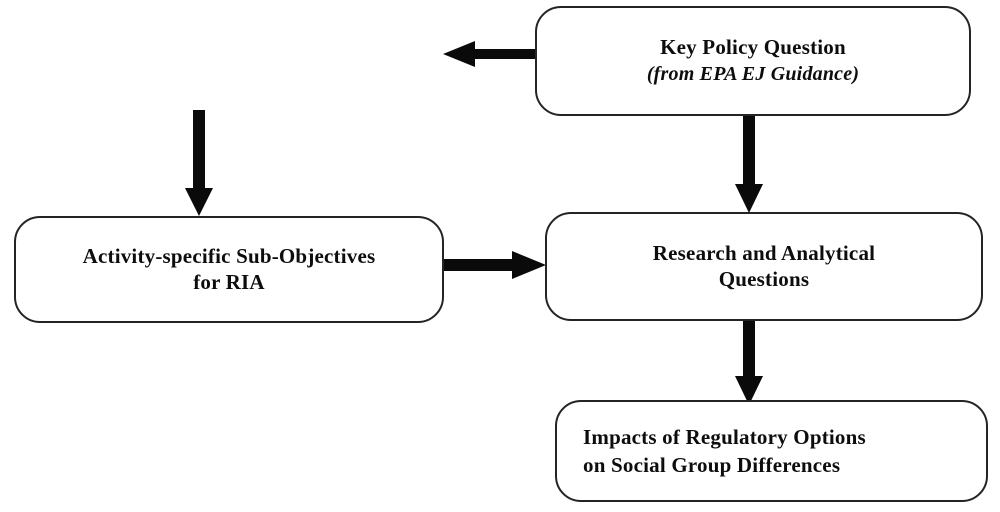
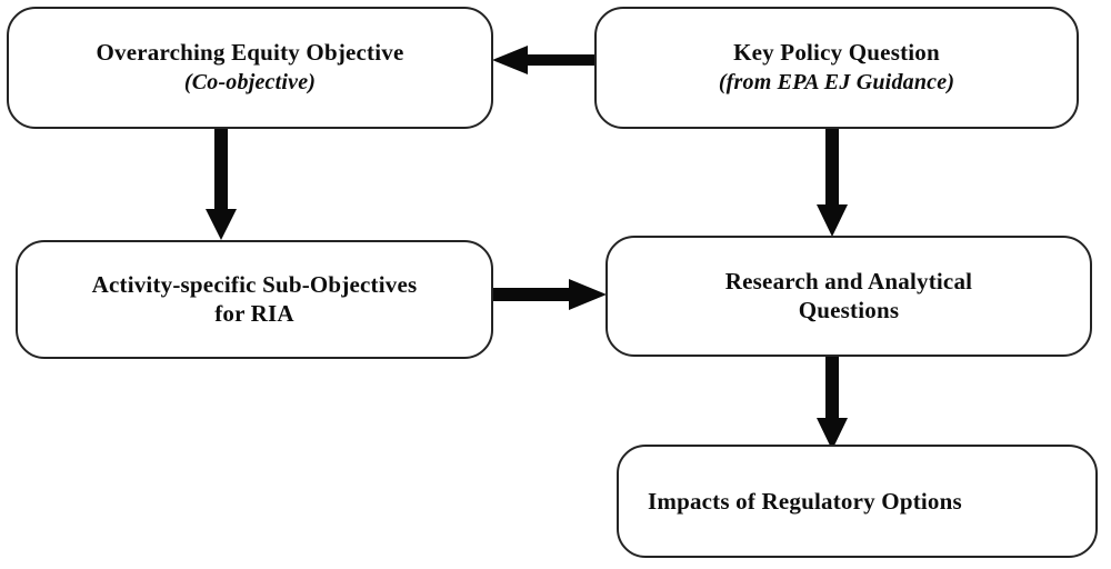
+ Overarching Equity Objective
+ (Co-objective)
  Key Policy Question
  (from EPA EJ Guidance)
  Activity-specific Sub-Objectives
  for RIA
  Research and Analytical
  Questions
  Impacts of Regulatory Options
- on Social Group Differences
